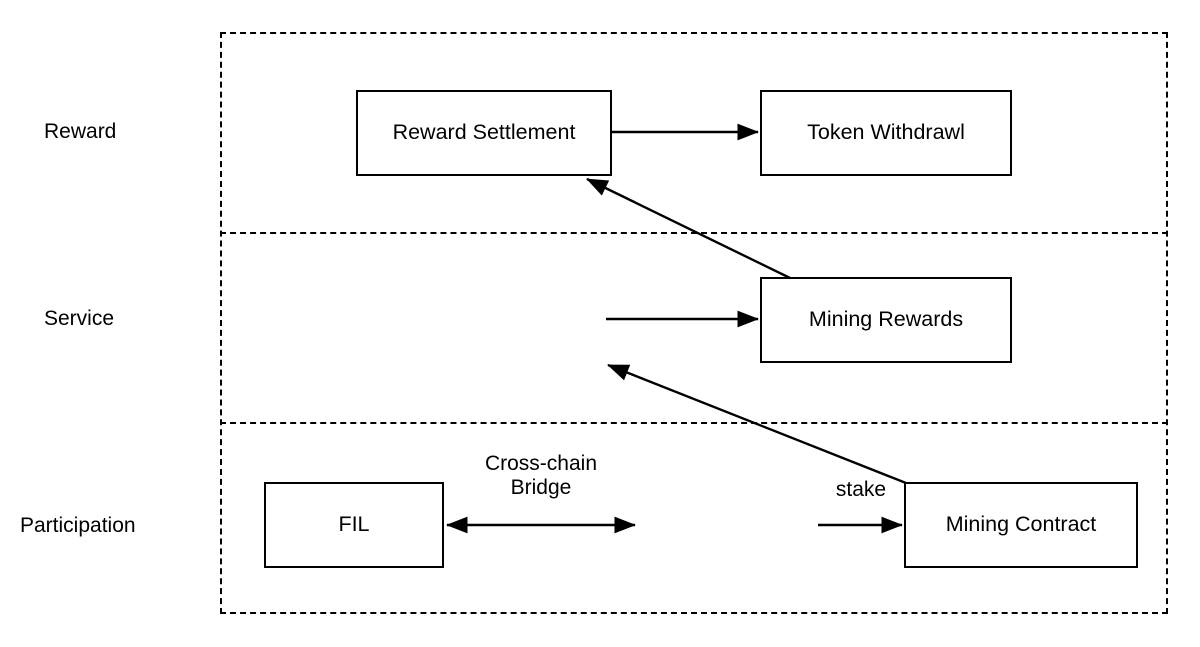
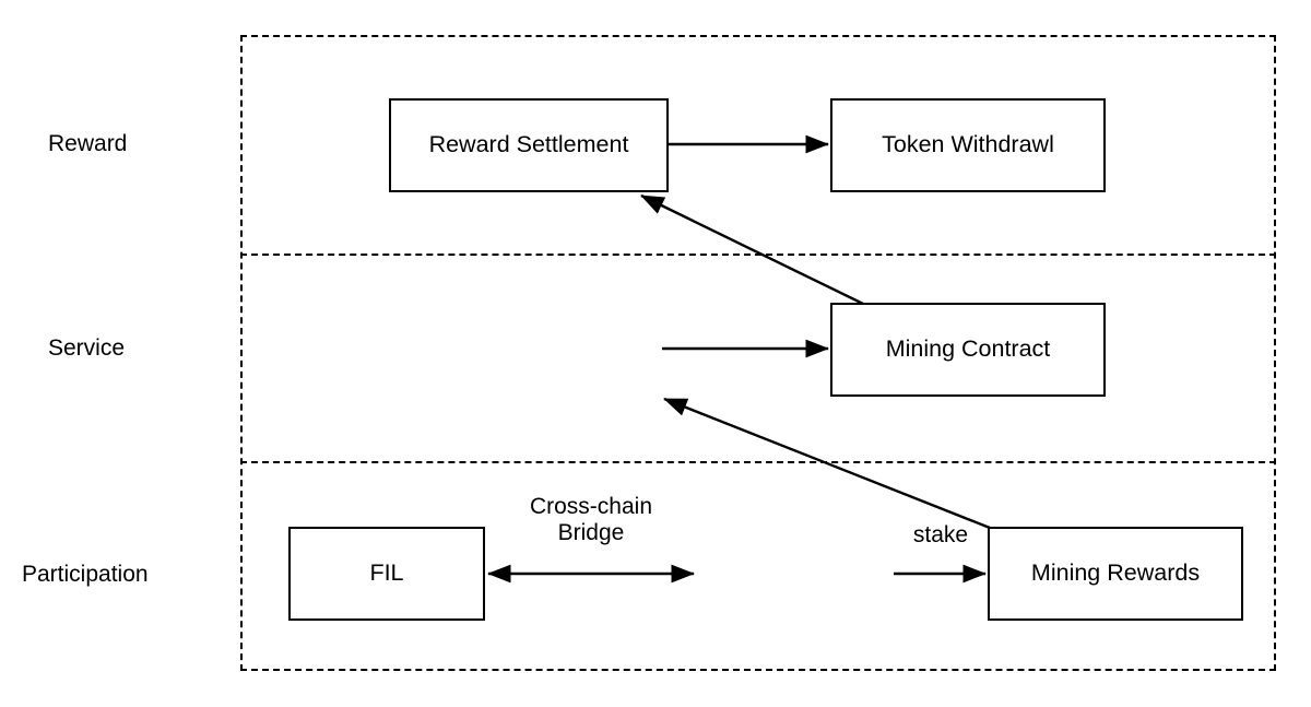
  Reward
  Service
  Participation
  Reward Settlement
  Token Withdrawl
- Mining Rewards
+ Mining Contract
  FIL
- Mining Contract
+ Mining Rewards
  Cross-chain
  Bridge
  stake
